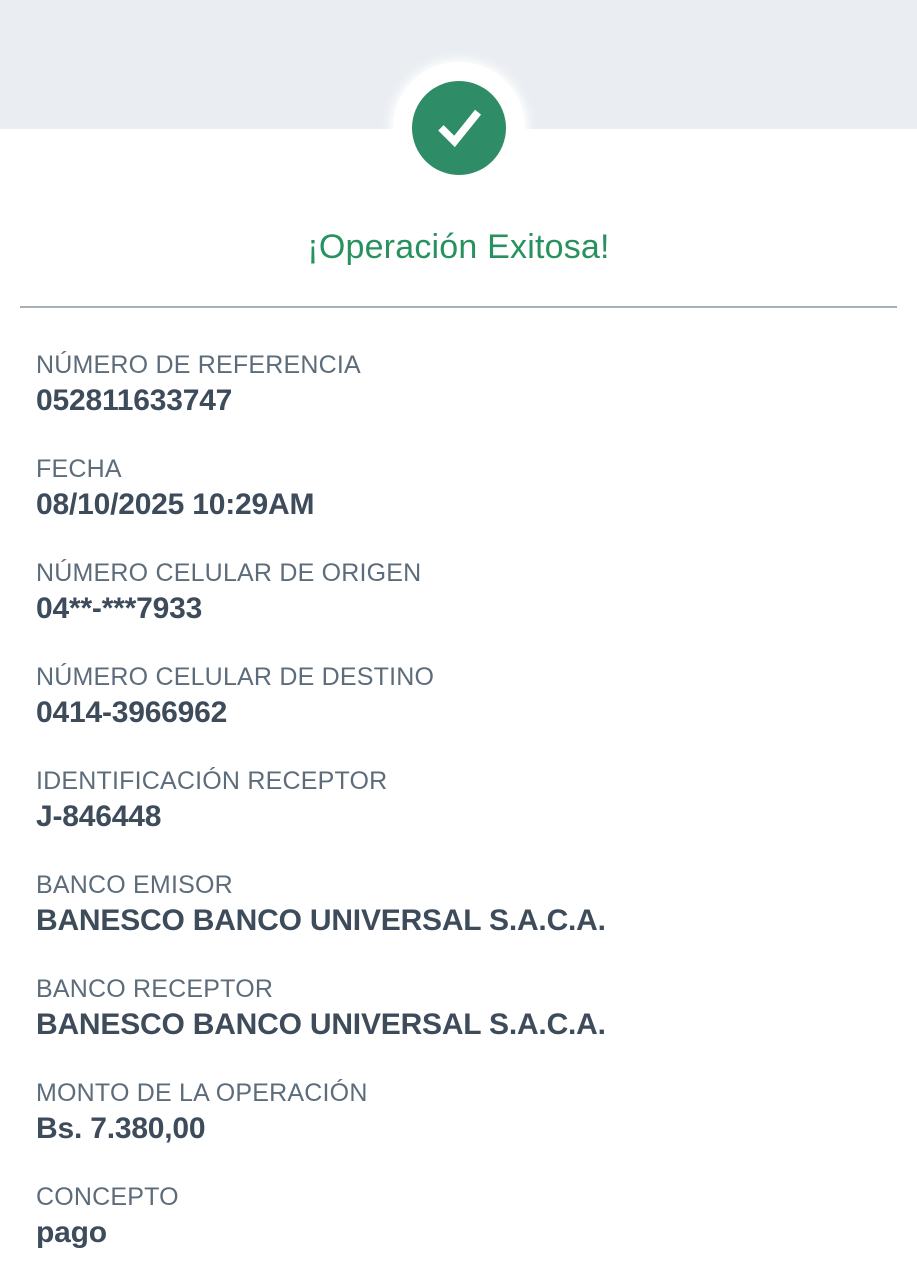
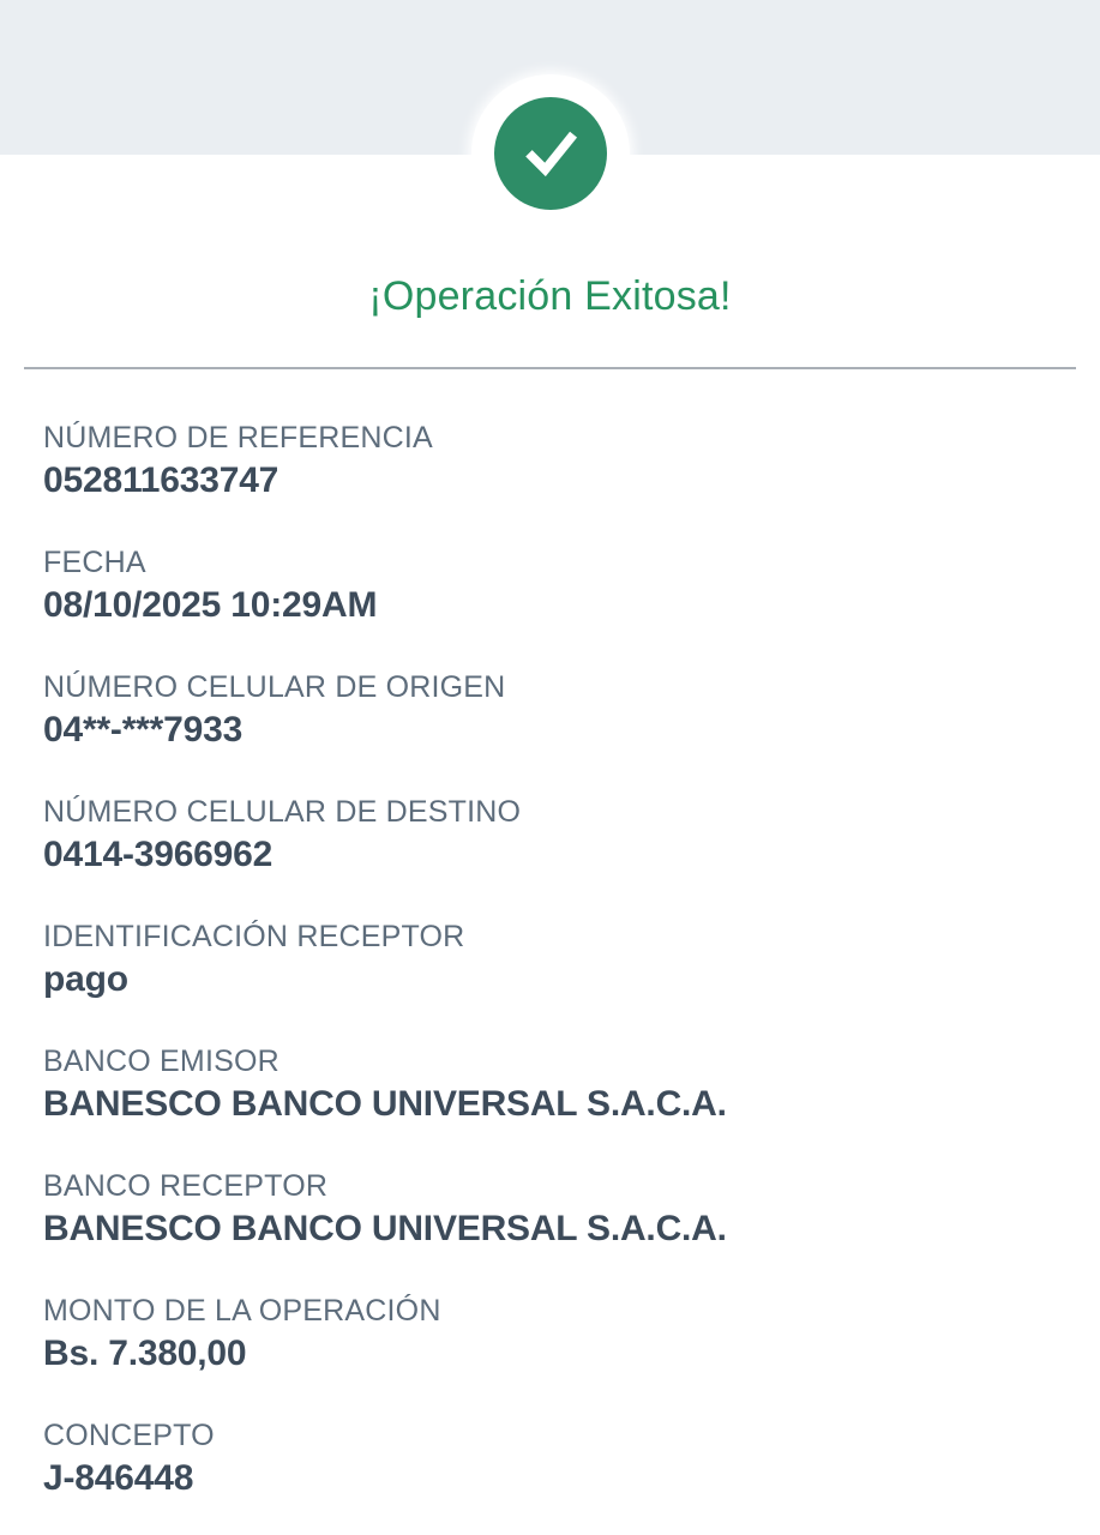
  ¡Operación Exitosa!
  NÚMERO DE REFERENCIA
  052811633747
  FECHA
  08/10/2025 10:29AM
  NÚMERO CELULAR DE ORIGEN
  04**-***7933
  NÚMERO CELULAR DE DESTINO
  0414-3966962
  IDENTIFICACIÓN RECEPTOR
- J-846448
+ pago
  BANCO EMISOR
  BANESCO BANCO UNIVERSAL S.A.C.A.
  BANCO RECEPTOR
  BANESCO BANCO UNIVERSAL S.A.C.A.
  MONTO DE LA OPERACIÓN
  Bs. 7.380,00
  CONCEPTO
- pago
+ J-846448
